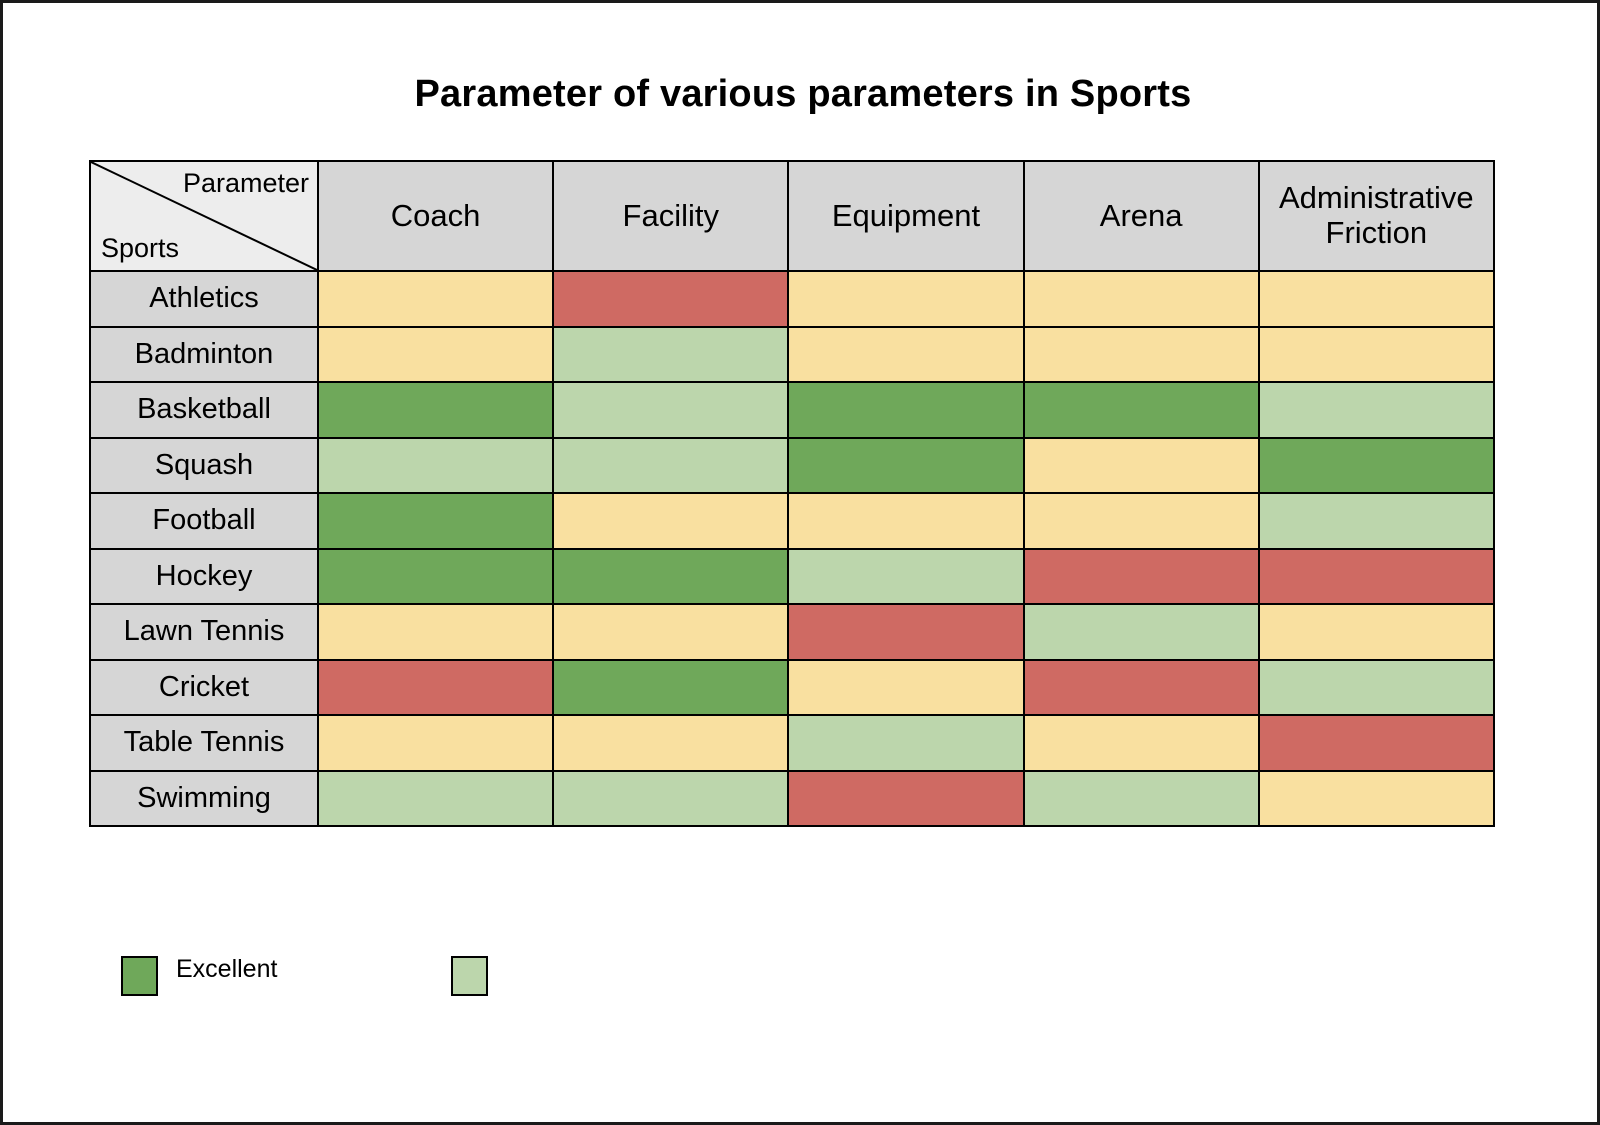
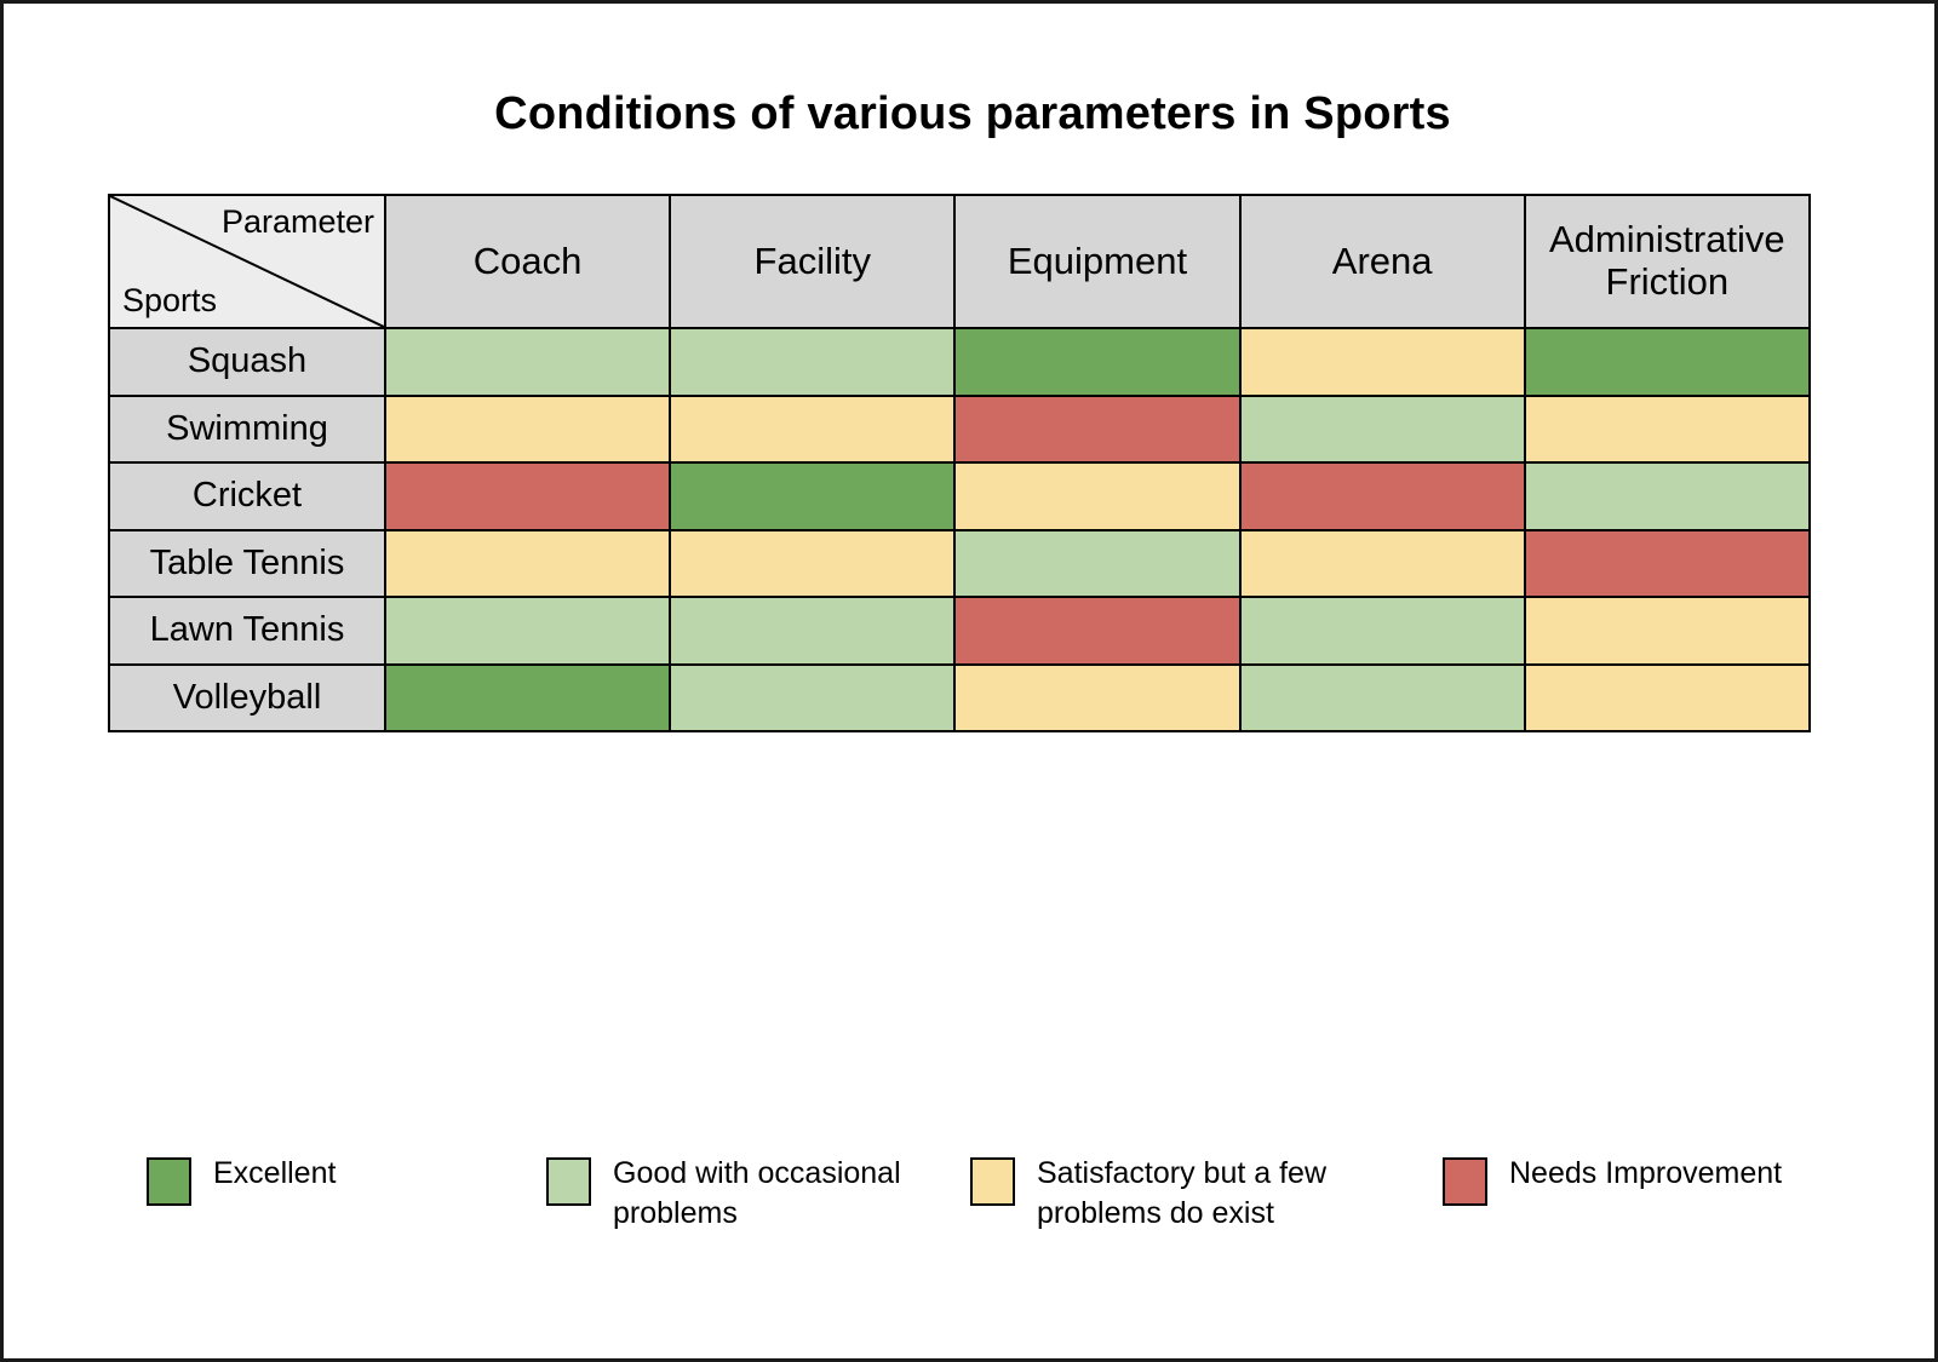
- Parameter of various parameters in Sports
+ Conditions of various parameters in Sports
  Parameter Sports	Coach	Facility	Equipment	Arena	Administrative Friction
- Athletics
- Badminton
- Basketball
  Squash
- Football
- Hockey
- Lawn Tennis
+ Swimming
  Cricket
  Table Tennis
- Swimming
+ Lawn Tennis
+ Volleyball
  Excellent
+ Good with occasional problems
+ Satisfactory but a few problems do exist
+ Needs Improvement
